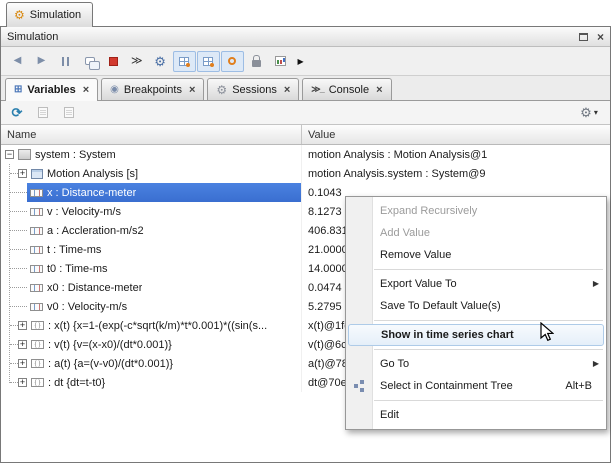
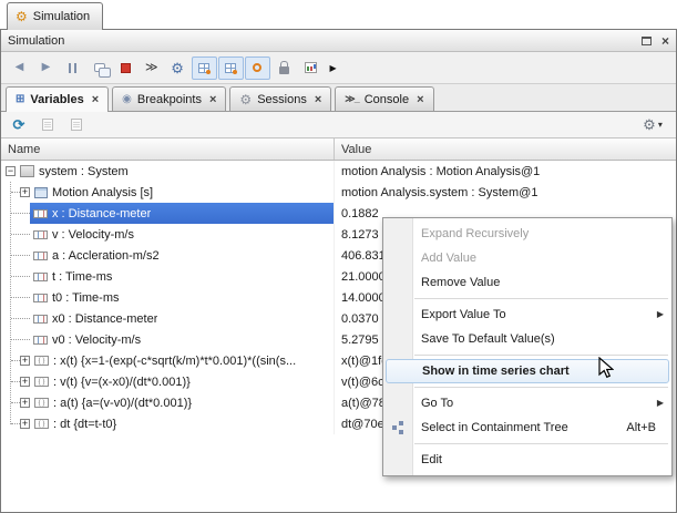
  ⚙
  Simulation
  Simulation
  ×
  ◀
  ▶
  ≫
  ⚙
  ▶
  ⊞
  Variables
  ×
  ◉
  Breakpoints
  ×
  ⚙
  Sessions
  ×
  ≫_
  Console
  ×
  ⟳
  ⚙
  ▾
  Name
  Value
  −
  system : System
  motion Analysis : Motion Analysis@1
  +
  Motion Analysis [s]
- motion Analysis.system : System@9
+ motion Analysis.system : System@1
  x : Distance-meter
- 0.1043
+ 0.1882
  v : Velocity-m/s
  8.1273
  a : Accleration-m/s2
  406.83
  t : Time-ms
  21.000
  t0 : Time-ms
  14.000
  x0 : Distance-meter
- 0.0474
+ 0.0370
  v0 : Velocity-m/s
  5.2795
  +
  : x(t) {x=1-(exp(-c*sqrt(k/m)*t*0.001)*((sin(s...
  x(t)@1f
  +
  : v(t) {v=(x-x0)/(dt*0.001)}
  v(t)@6c
  +
  : a(t) {a=(v-v0)/(dt*0.001)}
  +
  : dt {dt=t-t0}
  dt@70e
  Expand Recursively
  Add Value
  Remove Value
  Export Value To
  ▶
  Save To Default Value(s)
  Show in time series chart
  Go To
  ▶
  Select in Containment Tree
  Alt+B
  Edit
